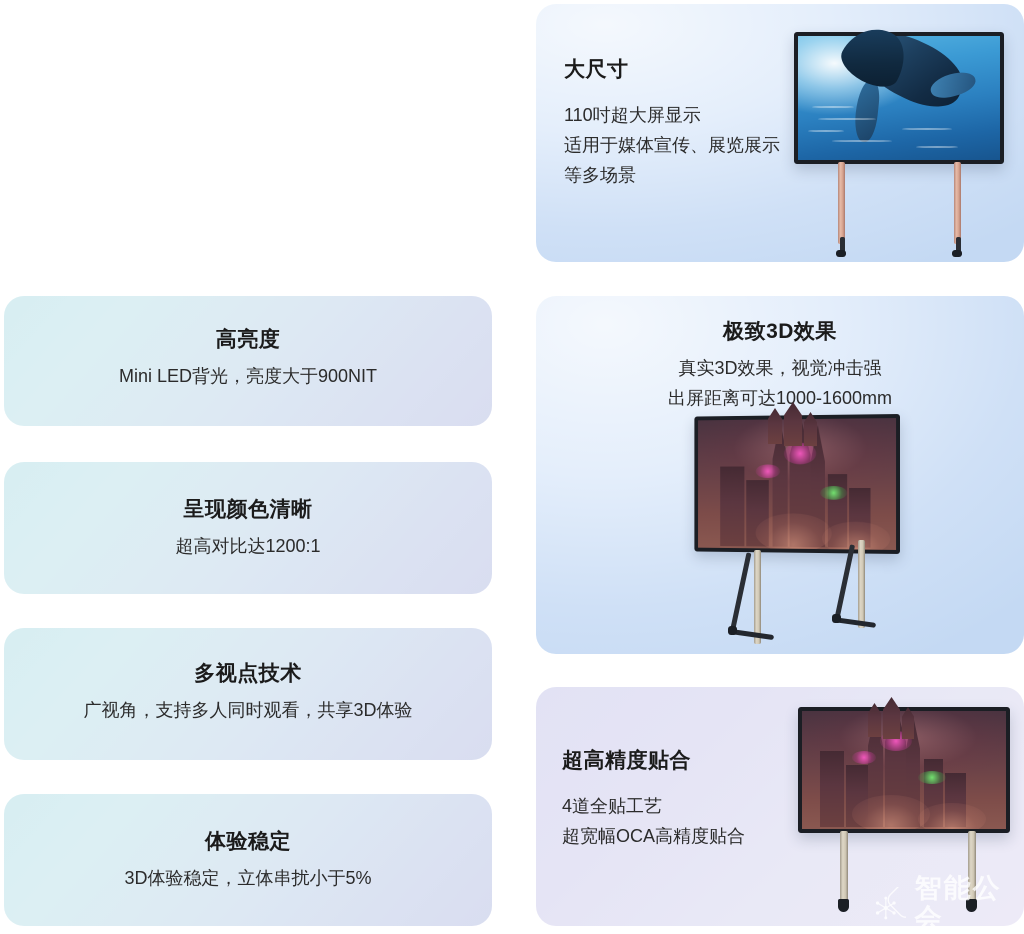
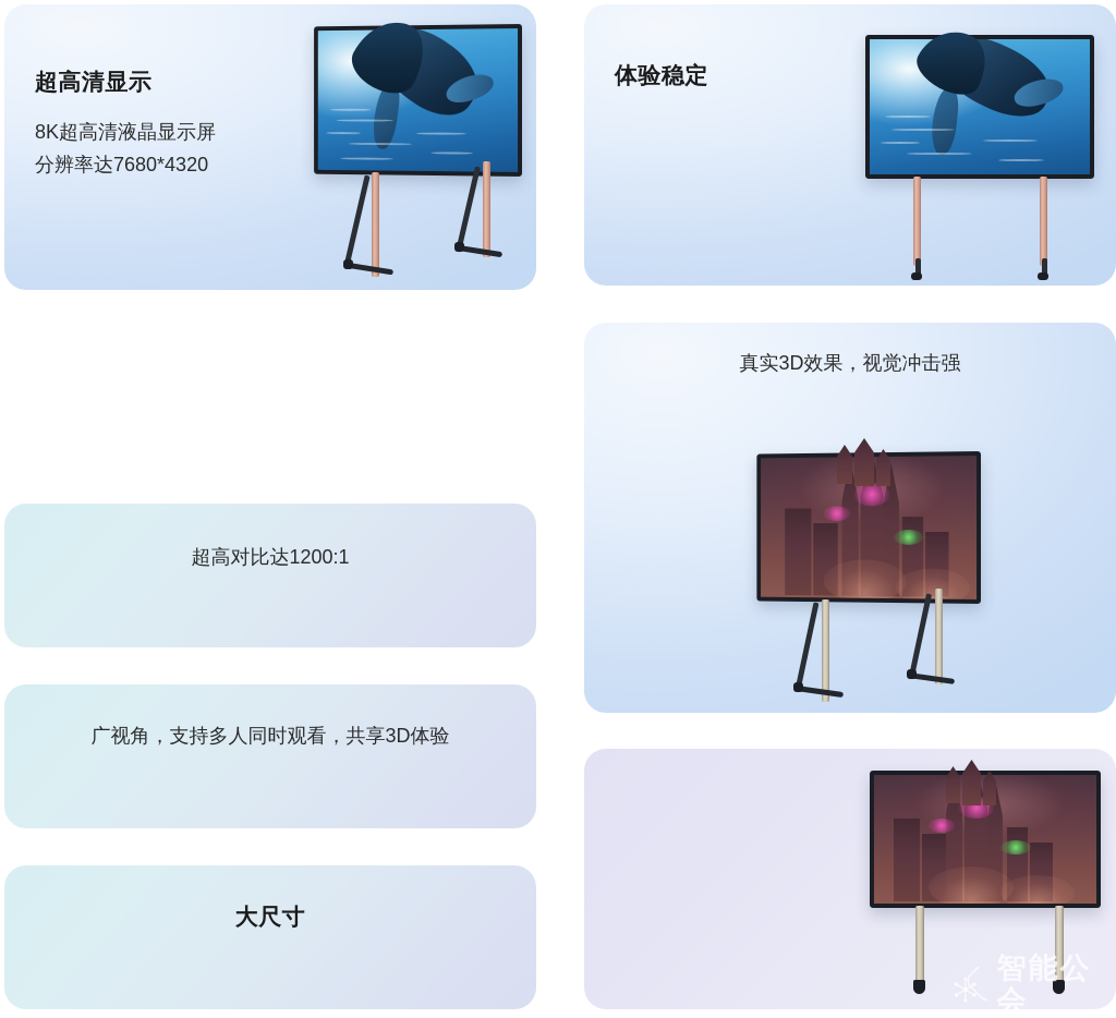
+ 超高清显示
+ 8K超高清液晶显示屏
+ 分辨率达7680*4320
- 大尺寸
+ 体验稳定
- 110吋超大屏显示
- 适用于媒体宣传、展览展示
- 等多场景
- 高亮度
- Mini LED背光，亮度大于900NIT
- 呈现颜色清晰
  超高对比达1200:1
- 极致3D效果
  真实3D效果，视觉冲击强
- 出屏距离可达1000-1600mm
- 多视点技术
  广视角，支持多人同时观看，共享3D体验
- 体验稳定
+ 大尺寸
- 3D体验稳定，立体串扰小于5%
- 超高精度贴合
- 4道全贴工艺
- 超宽幅OCA高精度贴合
  智能公
